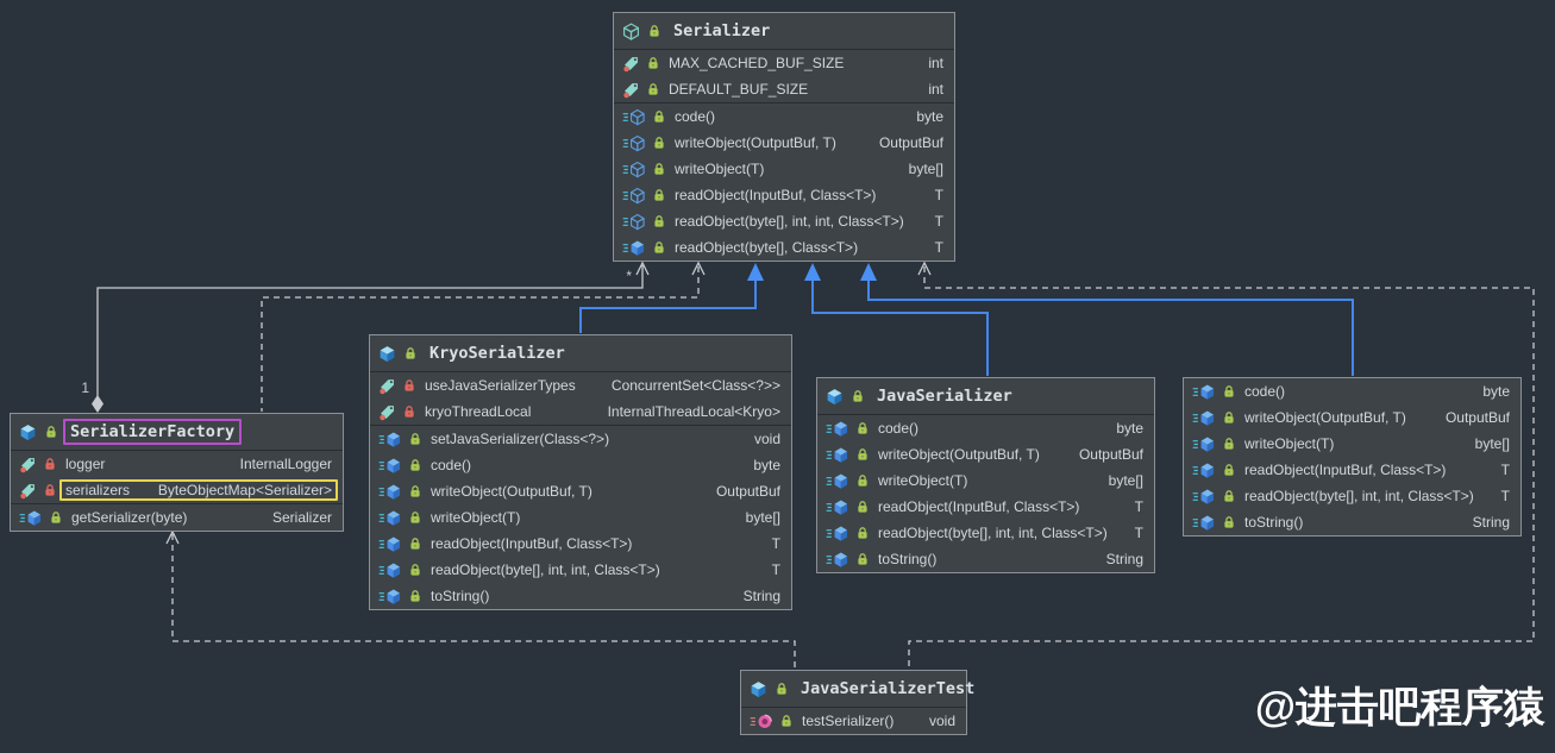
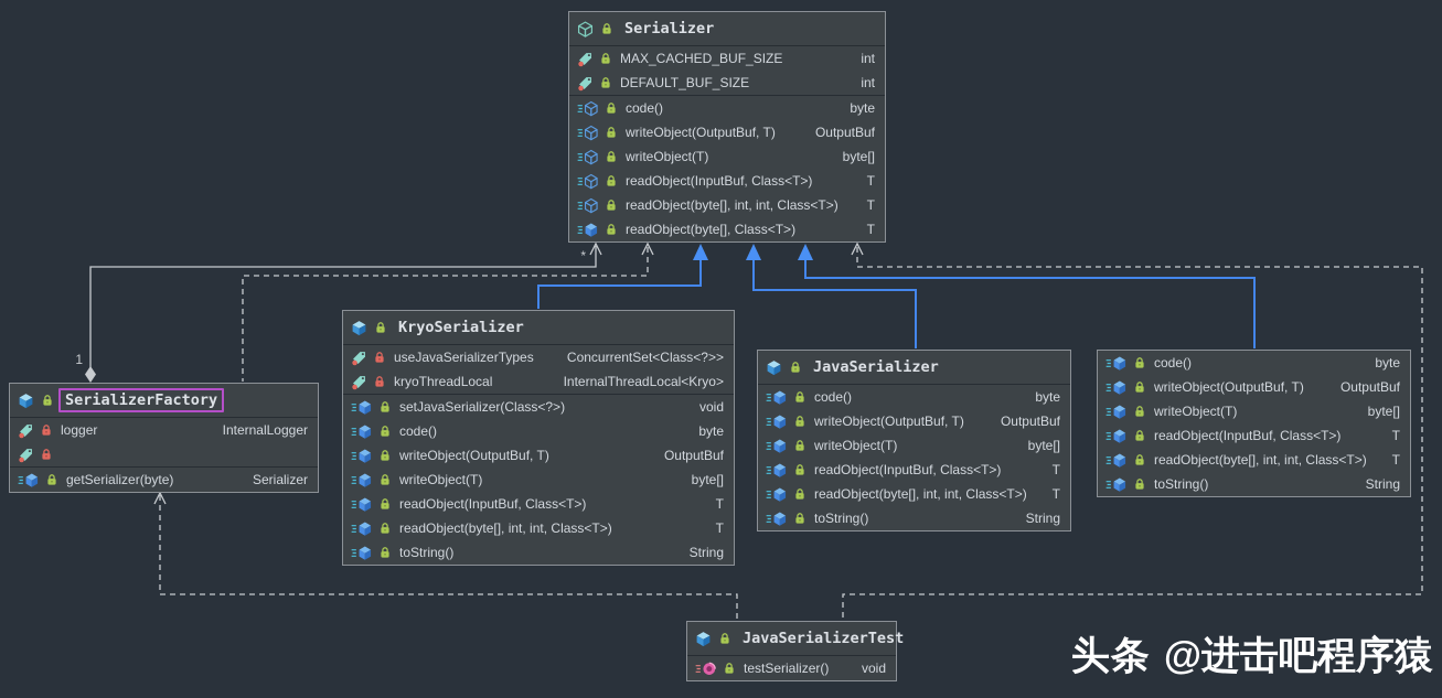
  *
  1
  Serializer
  MAX_CACHED_BUF_SIZE
  int
  DEFAULT_BUF_SIZE
  int
  code()
  byte
  writeObject(OutputBuf, T)
  OutputBuf
  writeObject(T)
  byte[]
  readObject(InputBuf, Class<T>)
  T
  readObject(byte[], int, int, Class<T>)
  T
  readObject(byte[], Class<T>)
  T
  SerializerFactory
  logger
  InternalLogger
- serializers
- ByteObjectMap<Serializer>
  getSerializer(byte)
  Serializer
  KryoSerializer
  useJavaSerializerTypes
  ConcurrentSet<Class<?>>
  kryoThreadLocal
  InternalThreadLocal<Kryo>
  setJavaSerializer(Class<?>)
  void
  code()
  byte
  writeObject(OutputBuf, T)
  OutputBuf
  writeObject(T)
  byte[]
  readObject(InputBuf, Class<T>)
  T
  readObject(byte[], int, int, Class<T>)
  T
  toString()
  String
  JavaSerializer
  code()
  byte
  writeObject(OutputBuf, T)
  OutputBuf
  writeObject(T)
  byte[]
  readObject(InputBuf, Class<T>)
  T
  readObject(byte[], int, int, Class<T>)
  T
  toString()
  String
  code()
  byte
  writeObject(OutputBuf, T)
  OutputBuf
  writeObject(T)
  byte[]
  readObject(InputBuf, Class<T>)
  T
  readObject(byte[], int, int, Class<T>)
  T
  toString()
  String
  JavaSerializerTest
  testSerializer()
  void
+ 头条
  @进击吧程序猿
